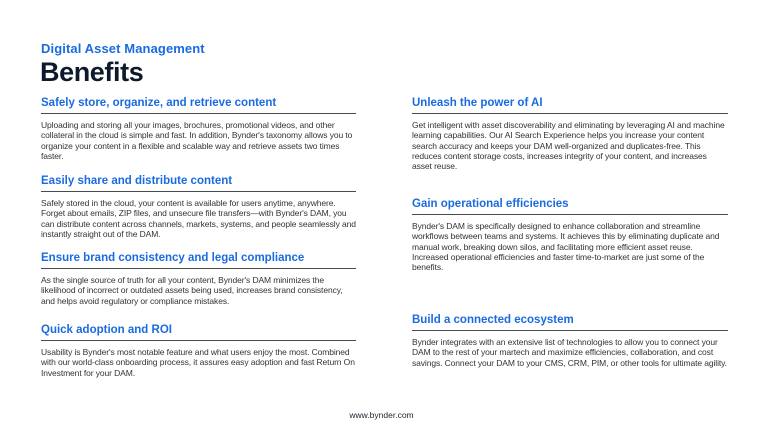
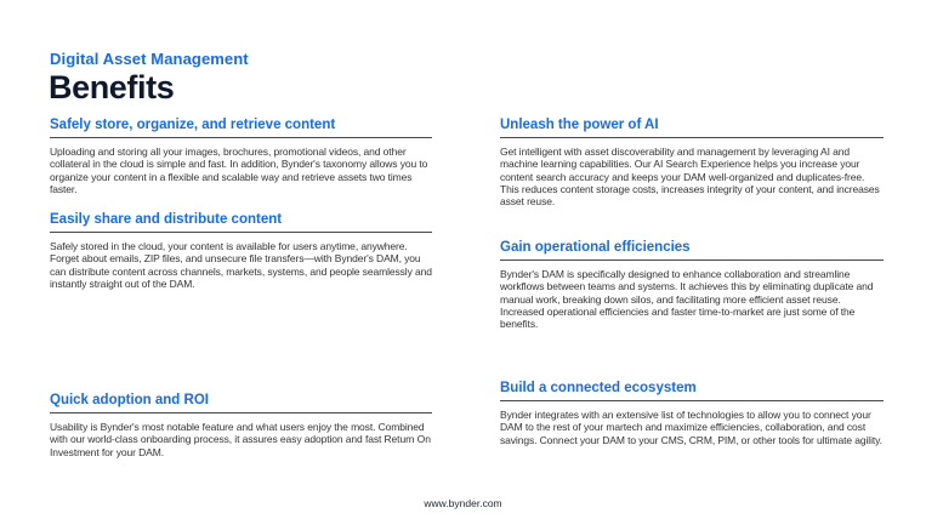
  Digital Asset Management
  Benefits
  Safely store, organize, and retrieve content
  Uploading and storing all your images, brochures, promotional videos, and other collateral in the cloud is simple and fast. In addition, Bynder's taxonomy allows you to organize your content in a flexible and scalable way and retrieve assets two times faster.
  Easily share and distribute content
  Safely stored in the cloud, your content is available for users anytime, anywhere. Forget about emails, ZIP files, and unsecure file transfers—with Bynder's DAM, you can distribute content across channels, markets, systems, and people seamlessly and instantly straight out of the DAM.
- Ensure brand consistency and legal compliance
- As the single source of truth for all your content, Bynder's DAM minimizes the likelihood of incorrect or outdated assets being used, increases brand consistency, and helps avoid regulatory or compliance mistakes.
  Quick adoption and ROI
  Usability is Bynder's most notable feature and what users enjoy the most. Combined with our world-class onboarding process, it assures easy adoption and fast Return On Investment for your DAM.
  Unleash the power of AI
- Get intelligent with asset discoverability and eliminating by leveraging AI and machine learning capabilities. Our AI Search Experience helps you increase your content search accuracy and keeps your DAM well-organized and duplicates-free. This reduces content storage costs, increases integrity of your content, and increases asset reuse.
+ Get intelligent with asset discoverability and management by leveraging AI and machine learning capabilities. Our AI Search Experience helps you increase your content search accuracy and keeps your DAM well-organized and duplicates-free. This reduces content storage costs, increases integrity of your content, and increases asset reuse.
  Gain operational efficiencies
  Bynder's DAM is specifically designed to enhance collaboration and streamline workflows between teams and systems. It achieves this by eliminating duplicate and manual work, breaking down silos, and facilitating more efficient asset reuse. Increased operational efficiencies and faster time-to-market are just some of the benefits.
  Build a connected ecosystem
  Bynder integrates with an extensive list of technologies to allow you to connect your DAM to the rest of your martech and maximize efficiencies, collaboration, and cost savings. Connect your DAM to your CMS, CRM, PIM, or other tools for ultimate agility.
  www.bynder.com
